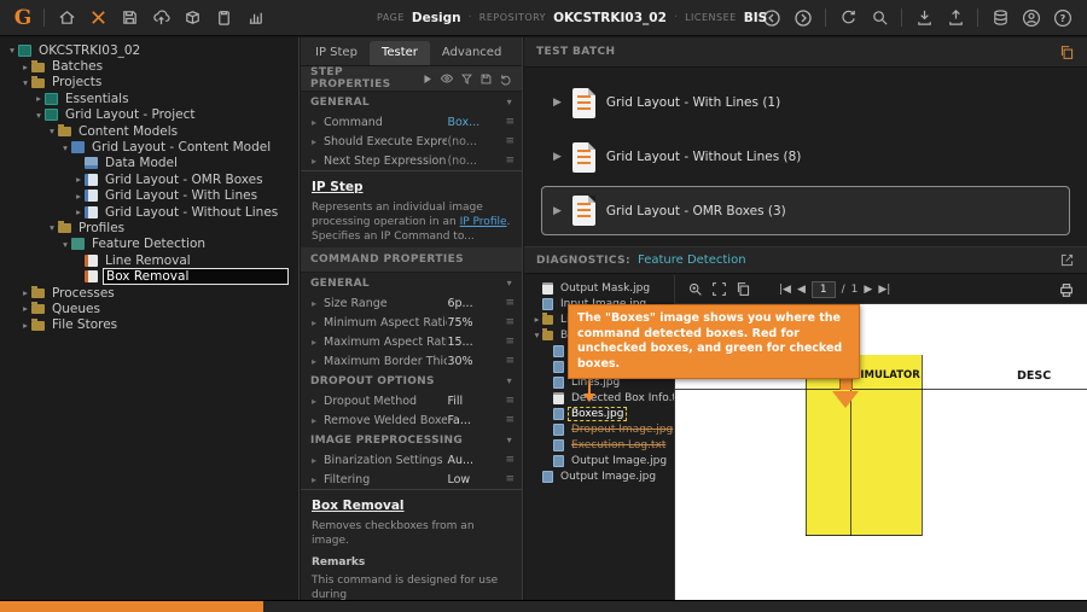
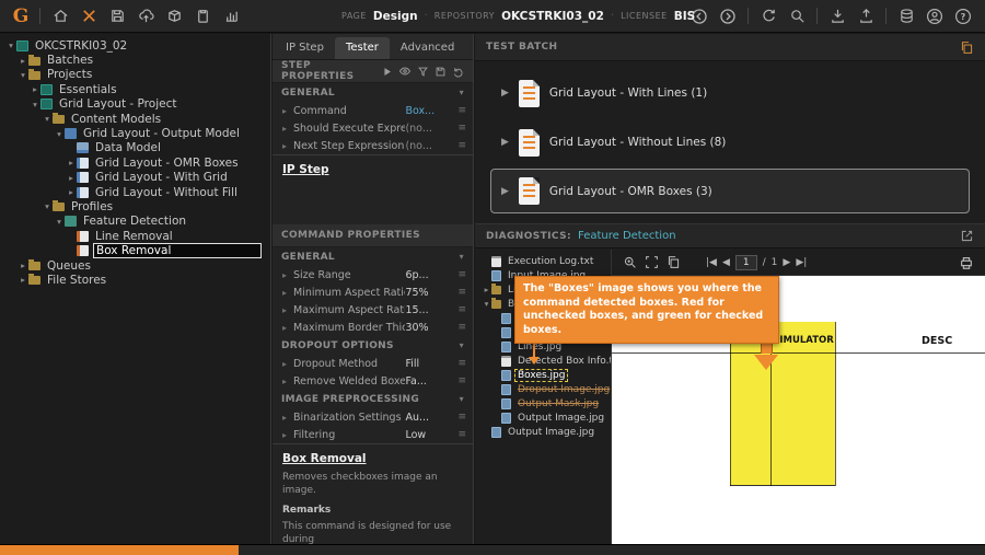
  G
  PAGE
  Design
  ·
  REPOSITORY
  OKCSTRKI03_02
  ·
  LICENSEE
  BIS
  ?
  OKCSTRKI03_02
  Batches
  Projects
  Essentials
  Grid Layout - Project
  Content Models
- Grid Layout - Content Model
+ Grid Layout - Output Model
  Data Model
  Grid Layout - OMR Boxes
- Grid Layout - With Lines
+ Grid Layout - With Grid
- Grid Layout - Without Lines
+ Grid Layout - Without Fill
  Profiles
  Feature Detection
  Line Removal
  Box Removal
- Processes
  Queues
  File Stores
  IP Step
  Tester
  Advanced
  STEP PROPERTIES
  GENERAL
  ▾
  ▸
  Command
  Box...
  ≡
  ▸
  Should Execute Expre
  (no...
  ≡
  ▸
  Next Step Expression
  (no...
  ≡
  IP Step
- Represents an individual image processing operation in an IP Profile. Specifies an IP Command to...
  COMMAND PROPERTIES
  GENERAL
  ▾
  ▸
  Size Range
  6p...
  ≡
  ▸
  Minimum Aspect Rati
  75%
  ≡
  ▸
  Maximum Aspect Rati
  15...
  ≡
  ▸
  Maximum Border Thic
  30%
  ≡
  DROPOUT OPTIONS
  ▾
  ▸
  Dropout Method
  Fill
  ≡
  ▸
  Remove Welded Boxe
  Fa...
  ≡
  IMAGE PREPROCESSING
  ▾
  ▸
  Binarization Settings
  Au...
  ≡
  ▸
  Filtering
  Low
  ≡
  Box Removal
- Removes checkboxes from an image.
+ Removes checkboxes image an image.
  Remarks
  This command is designed for use during
  TEST BATCH
  ▶
  Grid Layout - With Lines (1)
  ▶
  Grid Layout - Without Lines (8)
  ▶
  Grid Layout - OMR Boxes (3)
  DIAGNOSTICS:
  Feature Detection
- Output Mask.jpg
+ Execution Log.txt
  Lins.jpg
  Boxes.jpg
  Dropout Image.jpg
- Execution Log.txt
+ Output Mask.jpg
  Output Image.jpg
  Output Image.jpg
  |◀
  ◀
  1
  /
  1
  ▶
  ▶|
  IMULATOR
  DESC
  The "Boxes" image shows you where the command detected boxes. Red for unchecked boxes, and green for checked boxes.
